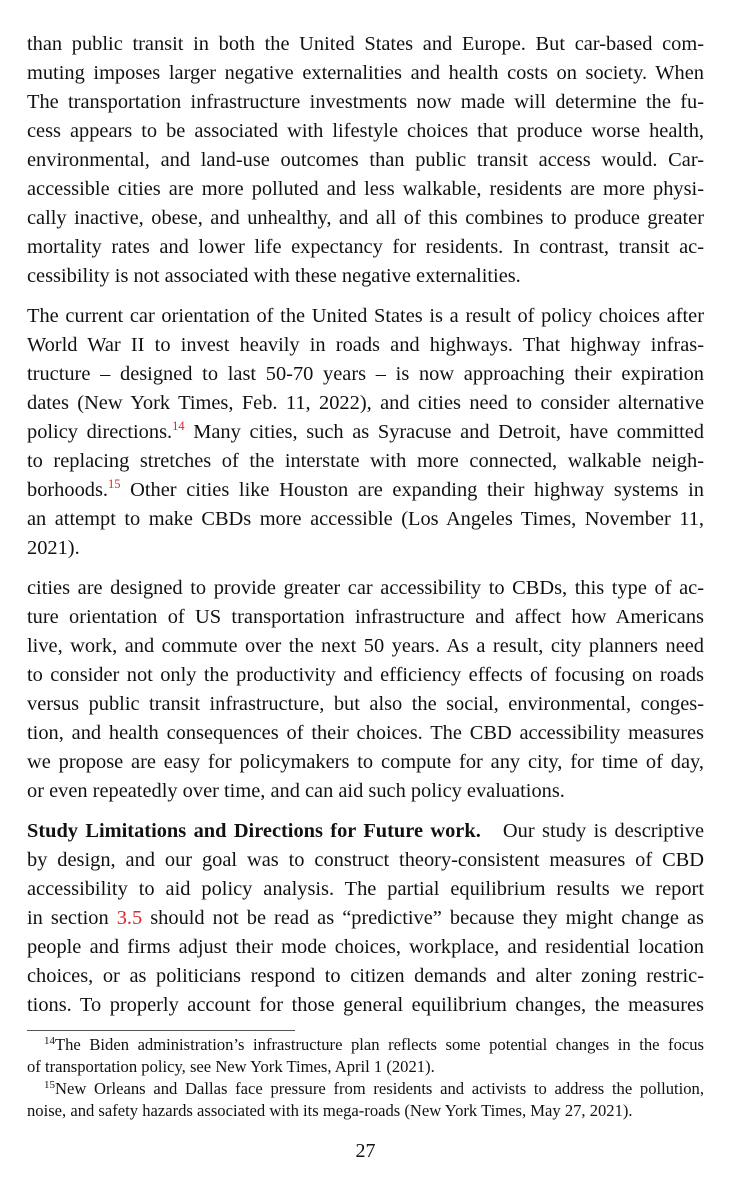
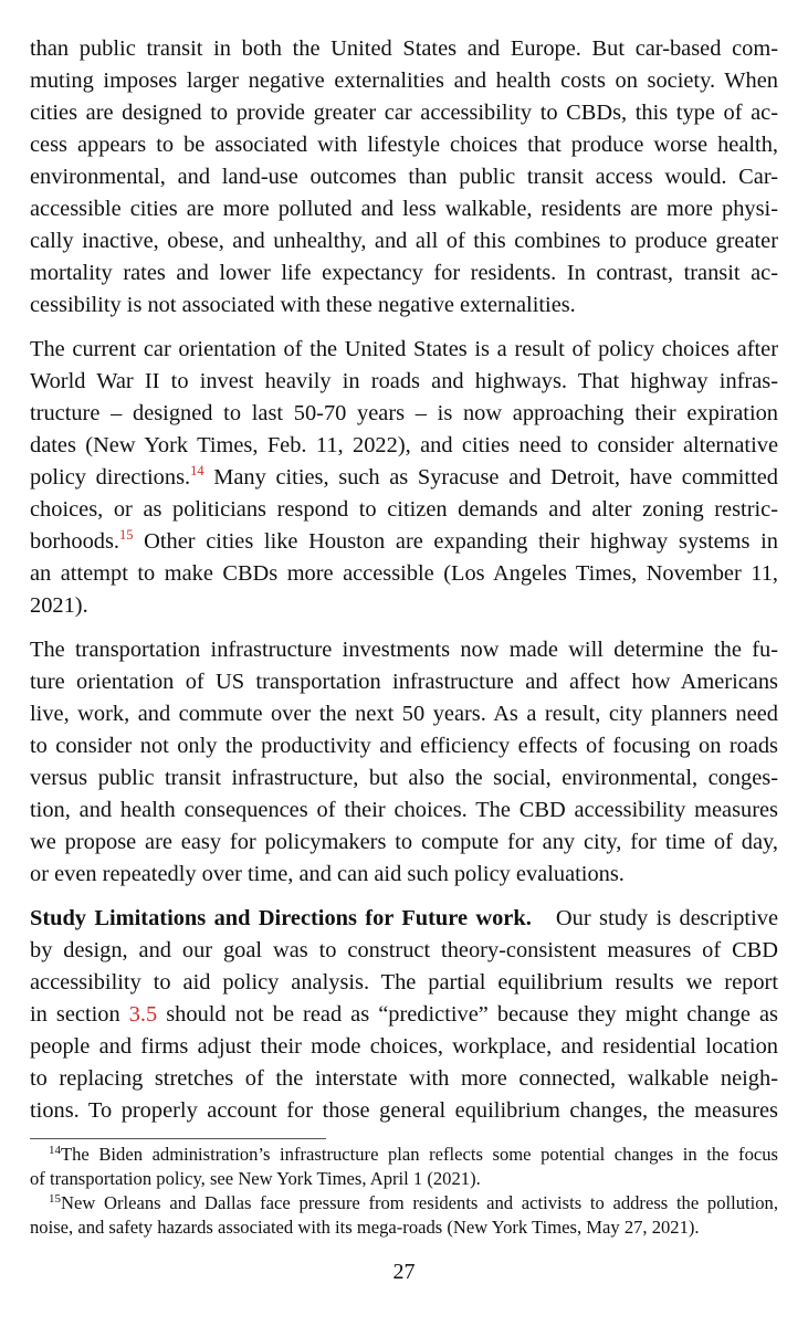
  than public transit in both the United States and Europe. But car-based com-
  muting imposes larger negative externalities and health costs on society. When
- The transportation infrastructure investments now made will determine the fu-
+ cities are designed to provide greater car accessibility to CBDs, this type of ac-
  cess appears to be associated with lifestyle choices that produce worse health,
  environmental, and land-use outcomes than public transit access would. Car-
  accessible cities are more polluted and less walkable, residents are more physi-
  cally inactive, obese, and unhealthy, and all of this combines to produce greater
  mortality rates and lower life expectancy for residents. In contrast, transit ac-
  cessibility is not associated with these negative externalities.
  The current car orientation of the United States is a result of policy choices after
  World War II to invest heavily in roads and highways. That highway infras-
  tructure – designed to last 50-70 years – is now approaching their expiration
  dates (New York Times, Feb. 11, 2022), and cities need to consider alternative
  policy directions.14 Many cities, such as Syracuse and Detroit, have committed
- to replacing stretches of the interstate with more connected, walkable neigh-
+ choices, or as politicians respond to citizen demands and alter zoning restric-
  borhoods.15 Other cities like Houston are expanding their highway systems in
  an attempt to make CBDs more accessible (Los Angeles Times, November 11,
  2021).
- cities are designed to provide greater car accessibility to CBDs, this type of ac-
+ The transportation infrastructure investments now made will determine the fu-
  ture orientation of US transportation infrastructure and affect how Americans
  live, work, and commute over the next 50 years. As a result, city planners need
  to consider not only the productivity and efficiency effects of focusing on roads
  versus public transit infrastructure, but also the social, environmental, conges-
  tion, and health consequences of their choices. The CBD accessibility measures
  we propose are easy for policymakers to compute for any city, for time of day,
  or even repeatedly over time, and can aid such policy evaluations.
  Study Limitations and Directions for Future work. Our study is descriptive
  by design, and our goal was to construct theory-consistent measures of CBD
  accessibility to aid policy analysis. The partial equilibrium results we report
  in section 3.5 should not be read as “predictive” because they might change as
  people and firms adjust their mode choices, workplace, and residential location
- choices, or as politicians respond to citizen demands and alter zoning restric-
+ to replacing stretches of the interstate with more connected, walkable neigh-
  tions. To properly account for those general equilibrium changes, the measures
  14The Biden administration’s infrastructure plan reflects some potential changes in the focus
  of transportation policy, see New York Times, April 1 (2021).
  15New Orleans and Dallas face pressure from residents and activists to address the pollution,
  noise, and safety hazards associated with its mega-roads (New York Times, May 27, 2021).
  27
